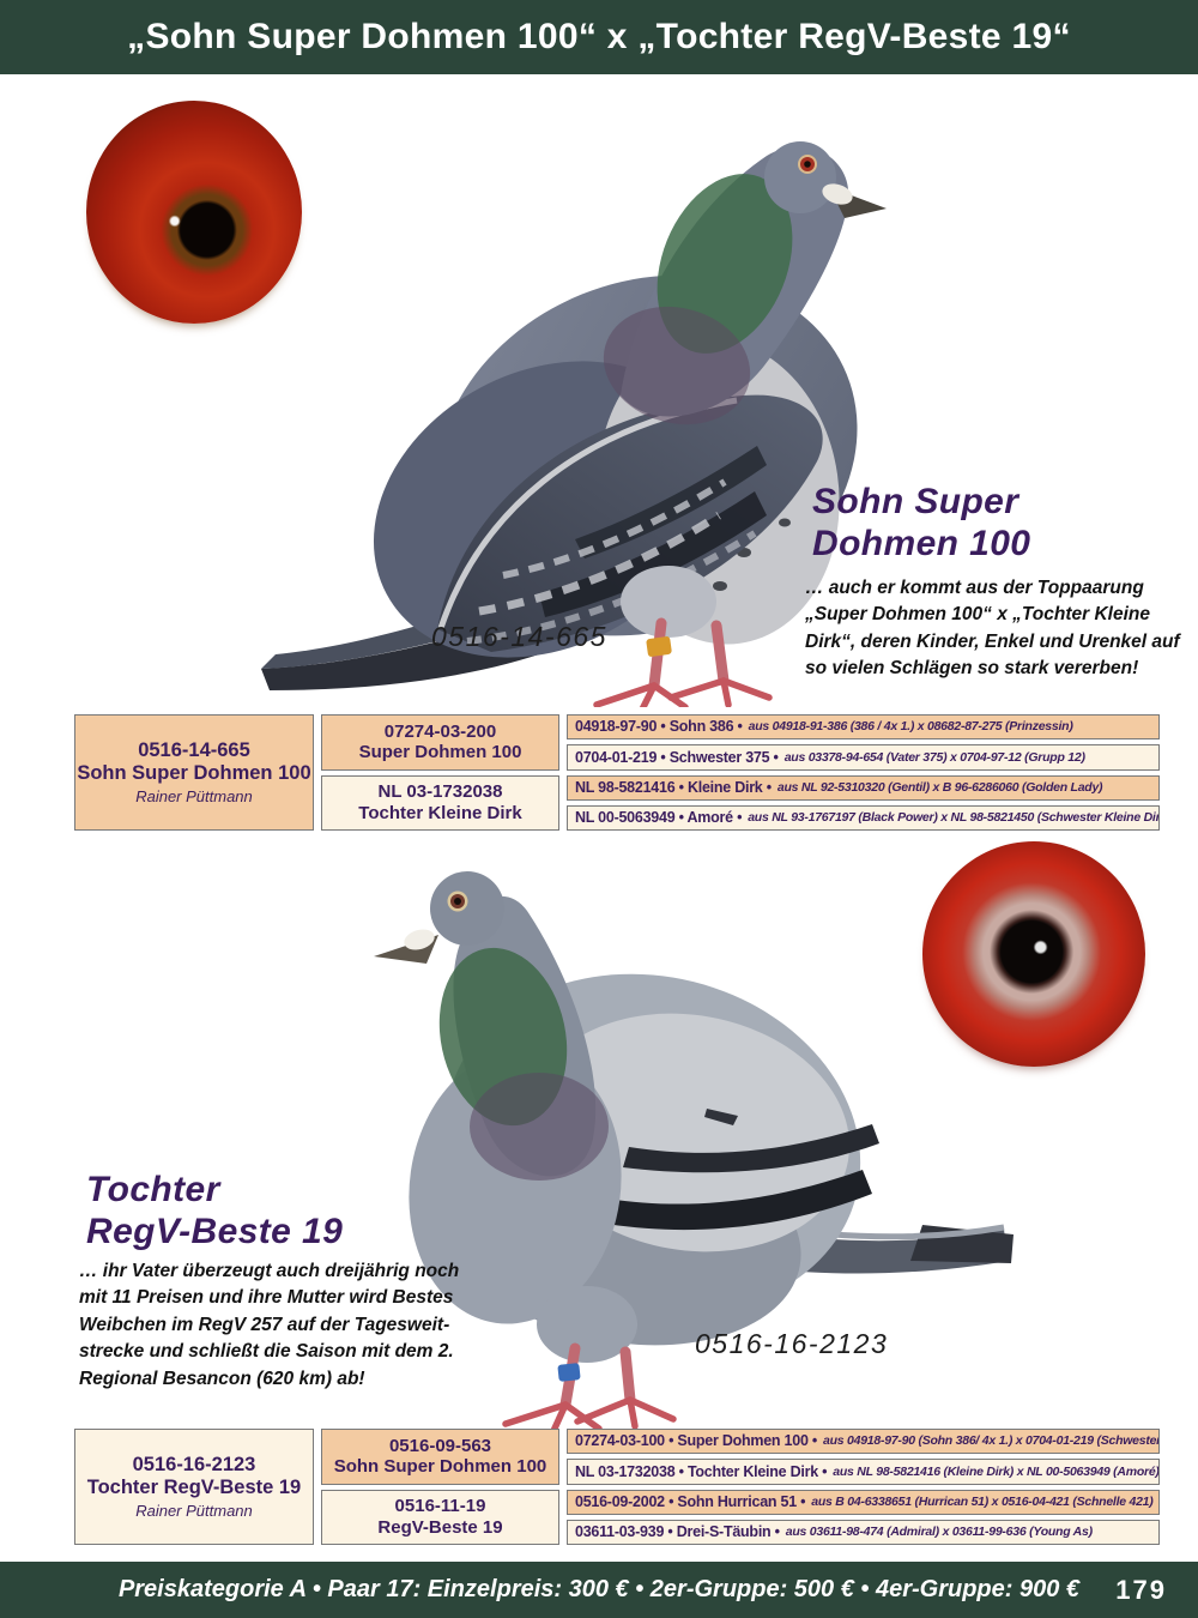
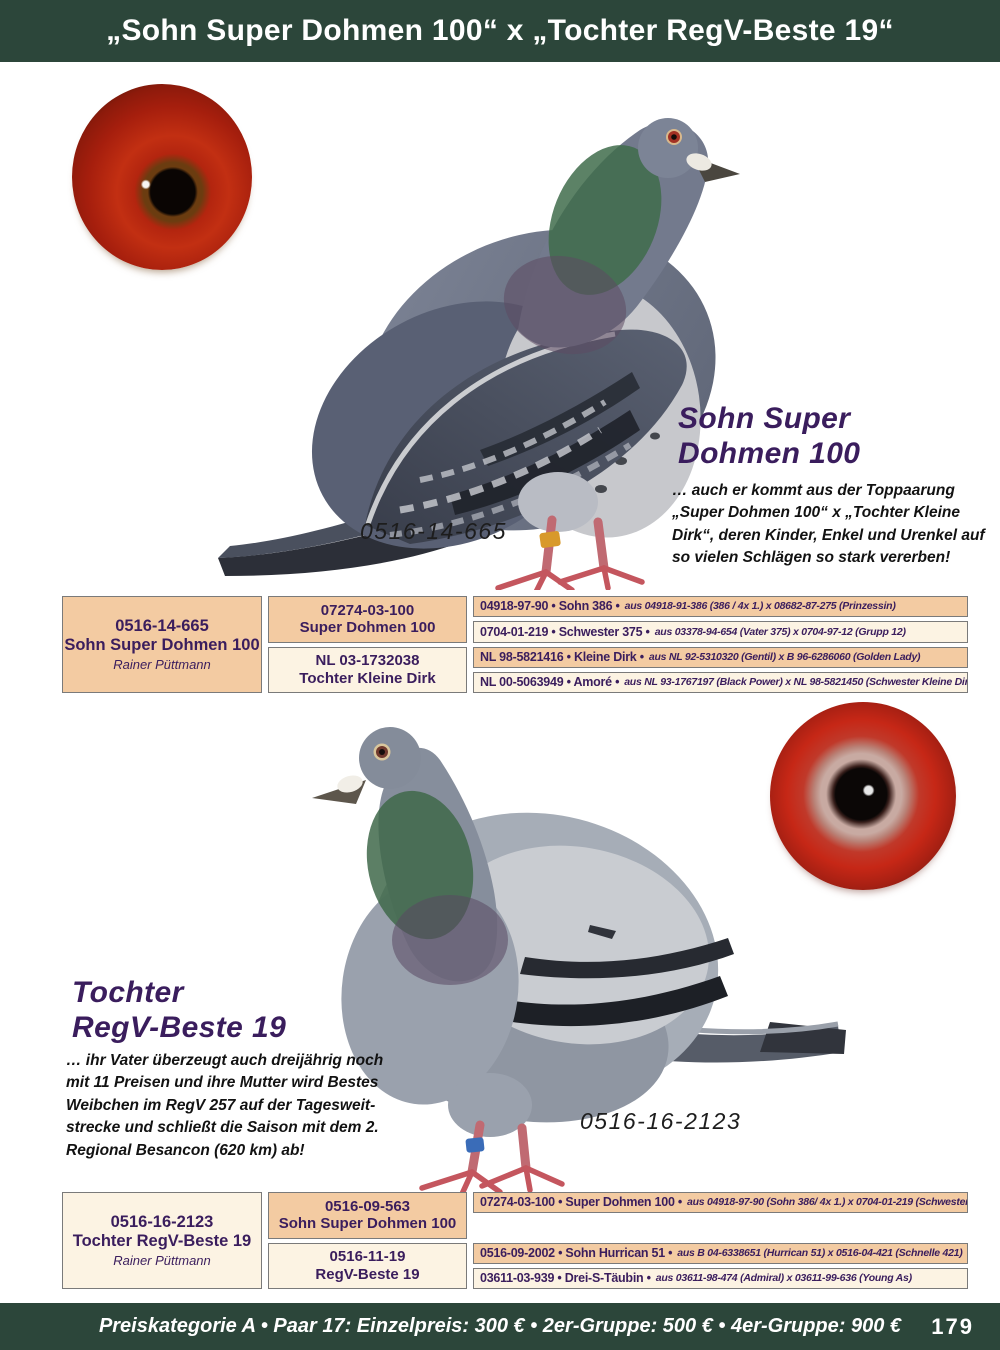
  „Sohn Super Dohmen 100“ x „Tochter RegV-Beste 19“
  0516-14-665
  Sohn Super
  Dohmen 100
  … auch er kommt aus der Toppaarung „Super Dohmen 100“ x „Tochter Kleine Dirk“, deren Kinder, Enkel und Urenkel auf so vielen Schlägen so stark vererben!
  0516-14-665
  Sohn Super Dohmen 100
  Rainer Püttmann
- 07274-03-200
+ 07274-03-100
  Super Dohmen 100
  NL 03-1732038
  Tochter Kleine Dirk
  04918-97-90 • Sohn 386 •
  aus 04918-91-386 (386 / 4x 1.) x 08682-87-275 (Prinzessin)
  0704-01-219 • Schwester 375 •
  aus 03378-94-654 (Vater 375) x 0704-97-12 (Grupp 12)
  NL 98-5821416 • Kleine Dirk •
  aus NL 92-5310320 (Gentil) x B 96-6286060 (Golden Lady)
  NL 00-5063949 • Amoré •
  aus NL 93-1767197 (Black Power) x NL 98-5821450 (Schwester Kleine Dir
  0516-16-2123
  Tochter
  RegV-Beste 19
  … ihr Vater überzeugt auch dreijährig noch mit 11 Preisen und ihre Mutter wird Bestes Weibchen im RegV 257 auf der Tagesweit-strecke und schließt die Saison mit dem 2. Regional Besancon (620 km) ab!
  0516-16-2123
  Tochter RegV-Beste 19
  Rainer Püttmann
  0516-09-563
  Sohn Super Dohmen 100
  0516-11-19
  RegV-Beste 19
  07274-03-100 • Super Dohmen 100 •
  aus 04918-97-90 (Sohn 386/ 4x 1.) x 0704-01-219 (Schweste
- NL 03-1732038 • Tochter Kleine Dirk •
- aus NL 98-5821416 (Kleine Dirk) x NL 00-5063949 (Amoré)
  0516-09-2002 • Sohn Hurrican 51 •
  aus B 04-6338651 (Hurrican 51) x 0516-04-421 (Schnelle 421)
  03611-03-939 • Drei-S-Täubin •
  aus 03611-98-474 (Admiral) x 03611-99-636 (Young As)
  Preiskategorie A • Paar 17: Einzelpreis: 300 € • 2er-Gruppe: 500 € • 4er-Gruppe: 900 €
  179
